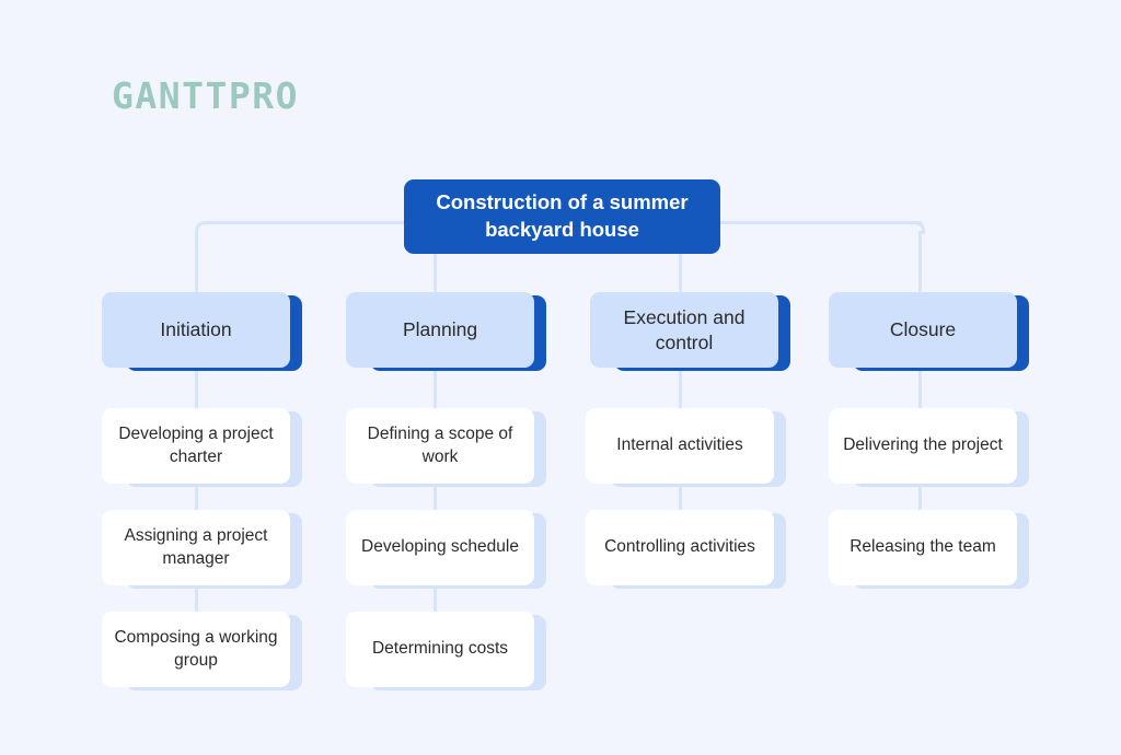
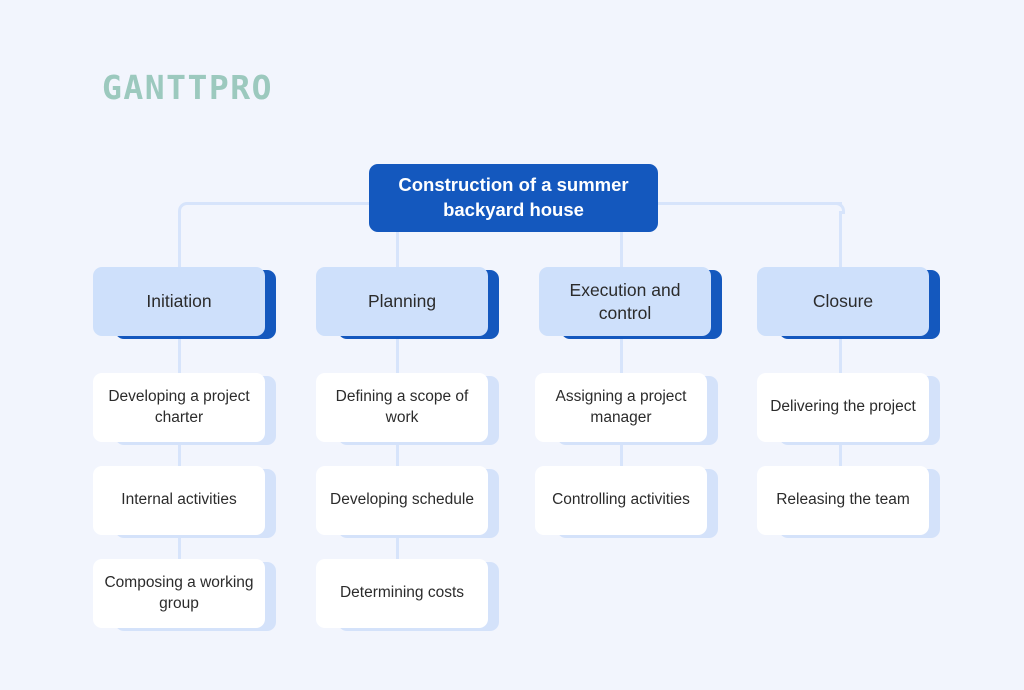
  GANTTPRO
  Construction of a summer backyard house
  Initiation
  Planning
  Execution and control
  Closure
  Developing a project charter
- Assigning a project manager
+ Internal activities
  Composing a working group
  Defining a scope of work
  Developing schedule
  Determining costs
- Internal activities
+ Assigning a project manager
  Controlling activities
  Delivering the project
  Releasing the team
